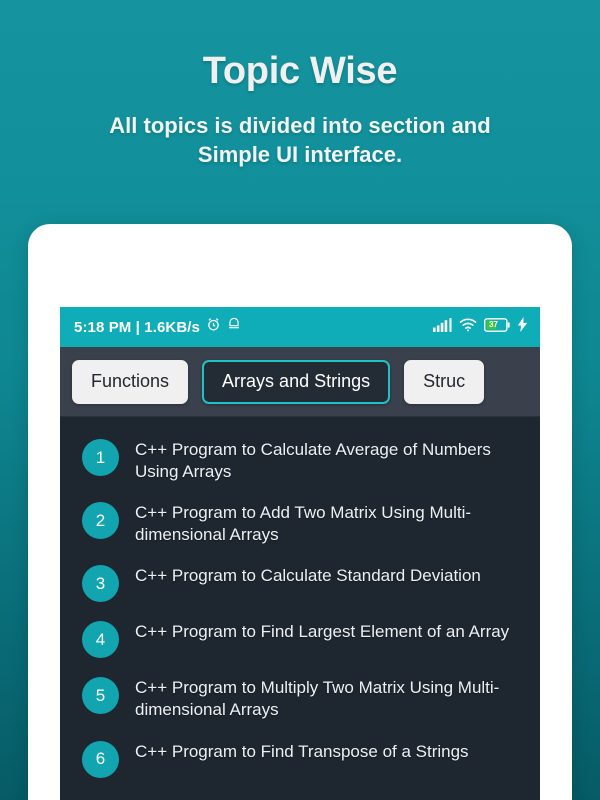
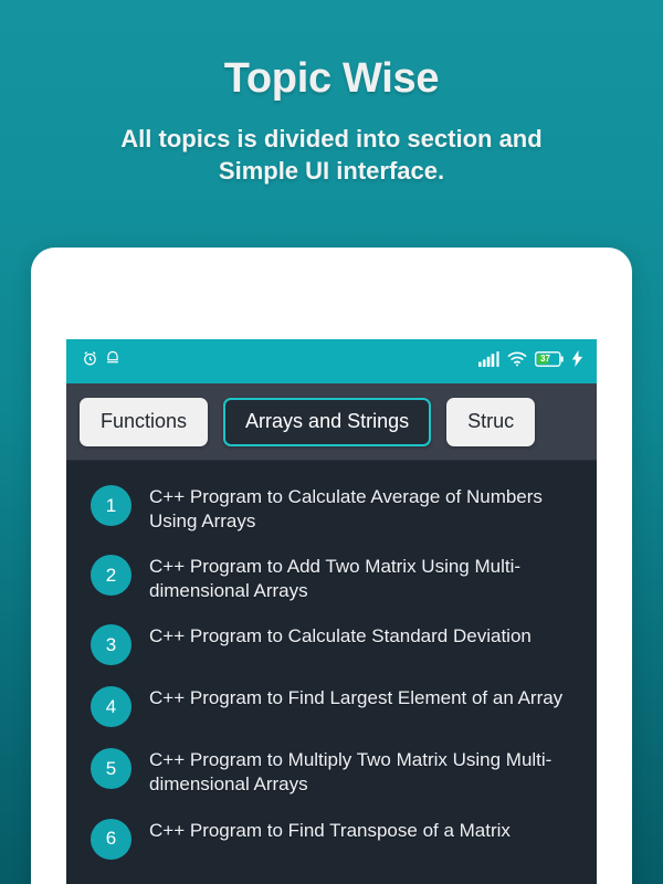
  Topic Wise
  All topics is divided into section and
  Simple UI interface.
- 5:18 PM | 1.6KB/s
  37
  Functions
  Arrays and Strings
  Struc
  1
  C++ Program to Calculate Average of Numbers Using Arrays
  2
  C++ Program to Add Two Matrix Using Multi-dimensional Arrays
  3
  C++ Program to Calculate Standard Deviation
  4
  C++ Program to Find Largest Element of an Array
  5
  C++ Program to Multiply Two Matrix Using Multi-dimensional Arrays
  6
- C++ Program to Find Transpose of a Strings
+ C++ Program to Find Transpose of a Matrix
